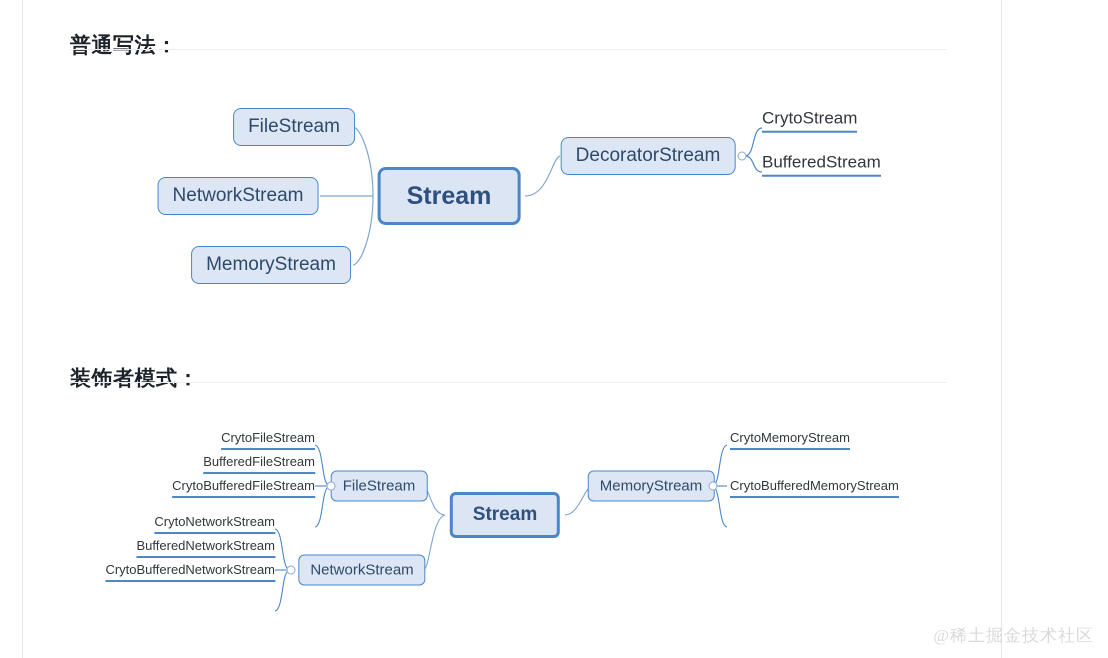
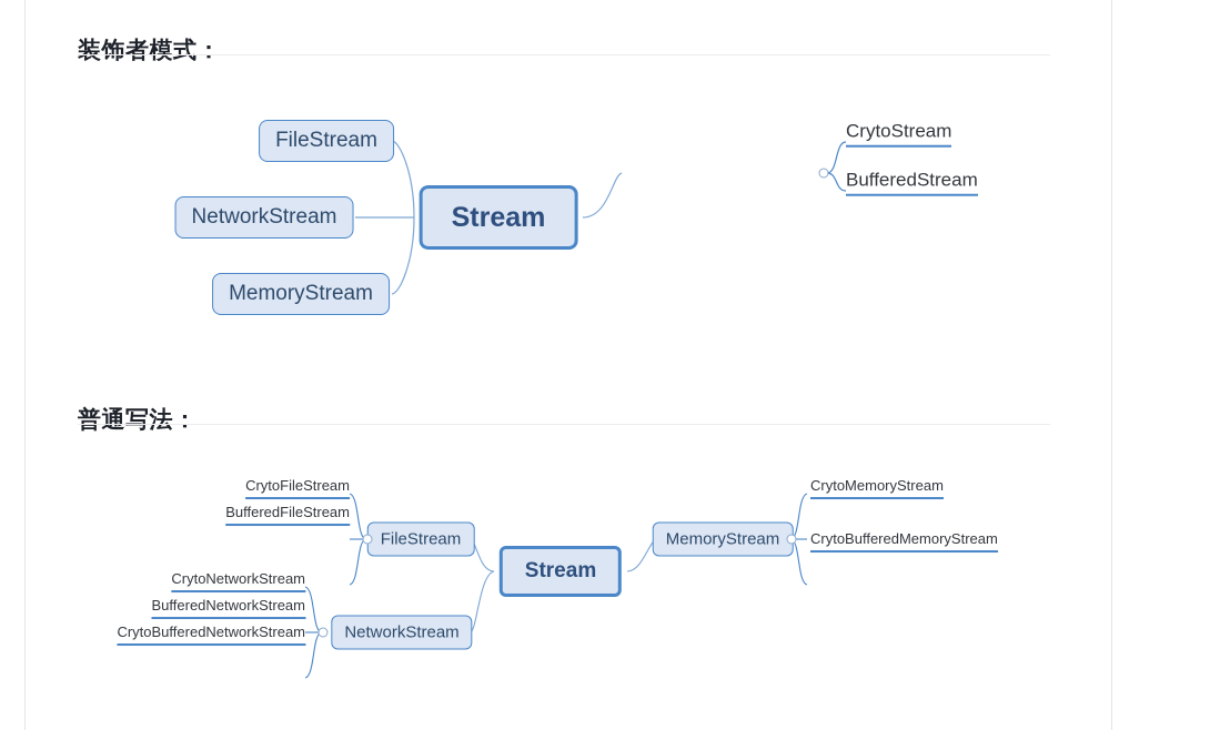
- 普通写法：
+ 装饰者模式：
  Stream
  FileStream
  NetworkStream
  MemoryStream
- DecoratorStream
  CrytoStream
  BufferedStream
- 装饰者模式：
+ 普通写法：
  Stream
  FileStream
  CrytoFileStream
  BufferedFileStream
- CrytoBufferedFileStream
  NetworkStream
  CrytoNetworkStream
  BufferedNetworkStream
  CrytoBufferedNetworkStream
  MemoryStream
  CrytoMemoryStream
  CrytoBufferedMemoryStream
- @稀土掘金技术社区
